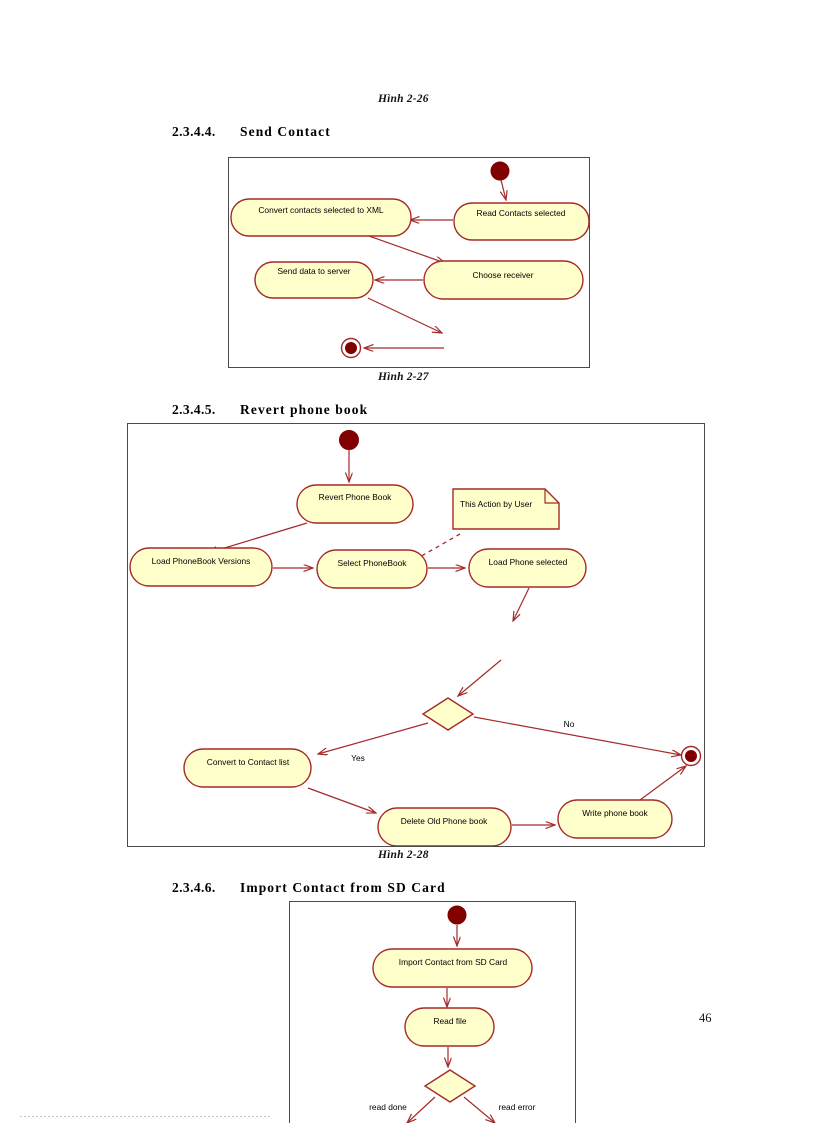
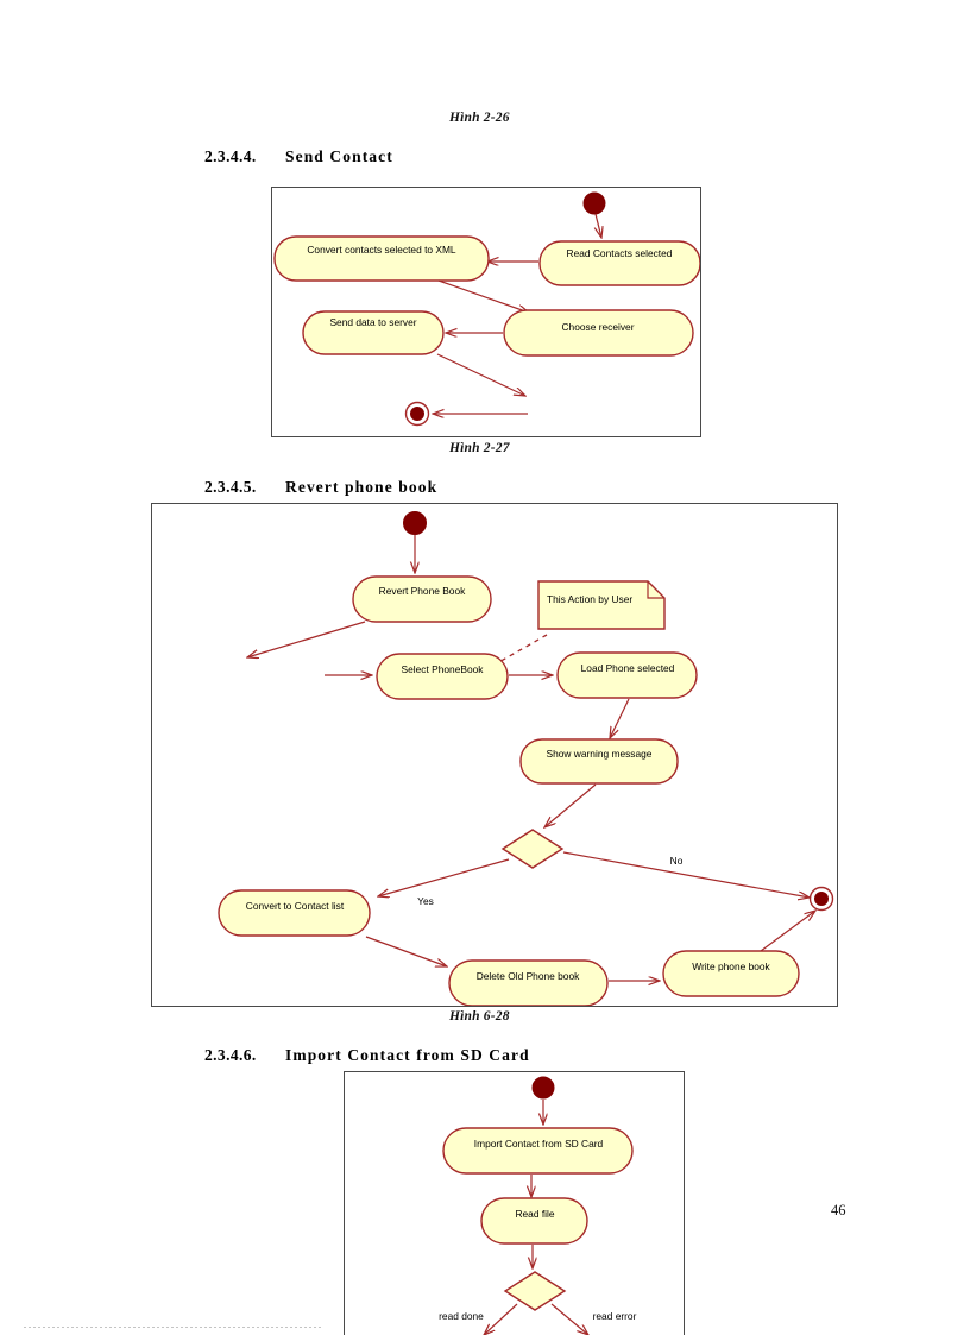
  Hình 2-26
  2.3.4.4. Send Contact
  Read Contacts selected
  Convert contacts selected to XML
  Choose receiver
  Send data to server
  Hình 2-27
  2.3.4.5. Revert phone book
  Revert Phone Book
  This Action by User
- Load PhoneBook Versions
  Select PhoneBook
  Load Phone selected
+ Show warning message
  Yes
  No
  Convert to Contact list
  Delete Old Phone book
  Write phone book
- Hình 2-28
+ Hình 6-28
  2.3.4.6. Import Contact from SD Card
  Import Contact from SD Card
  Read file
  read done
  read error
  46
